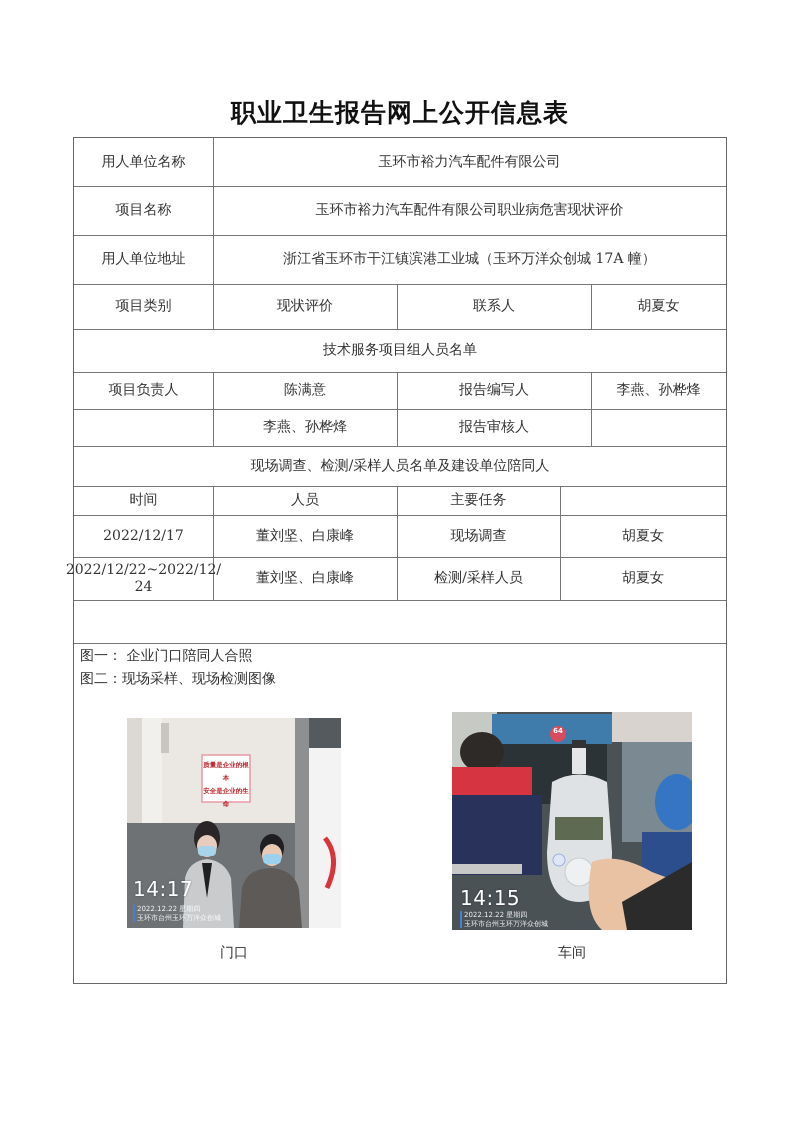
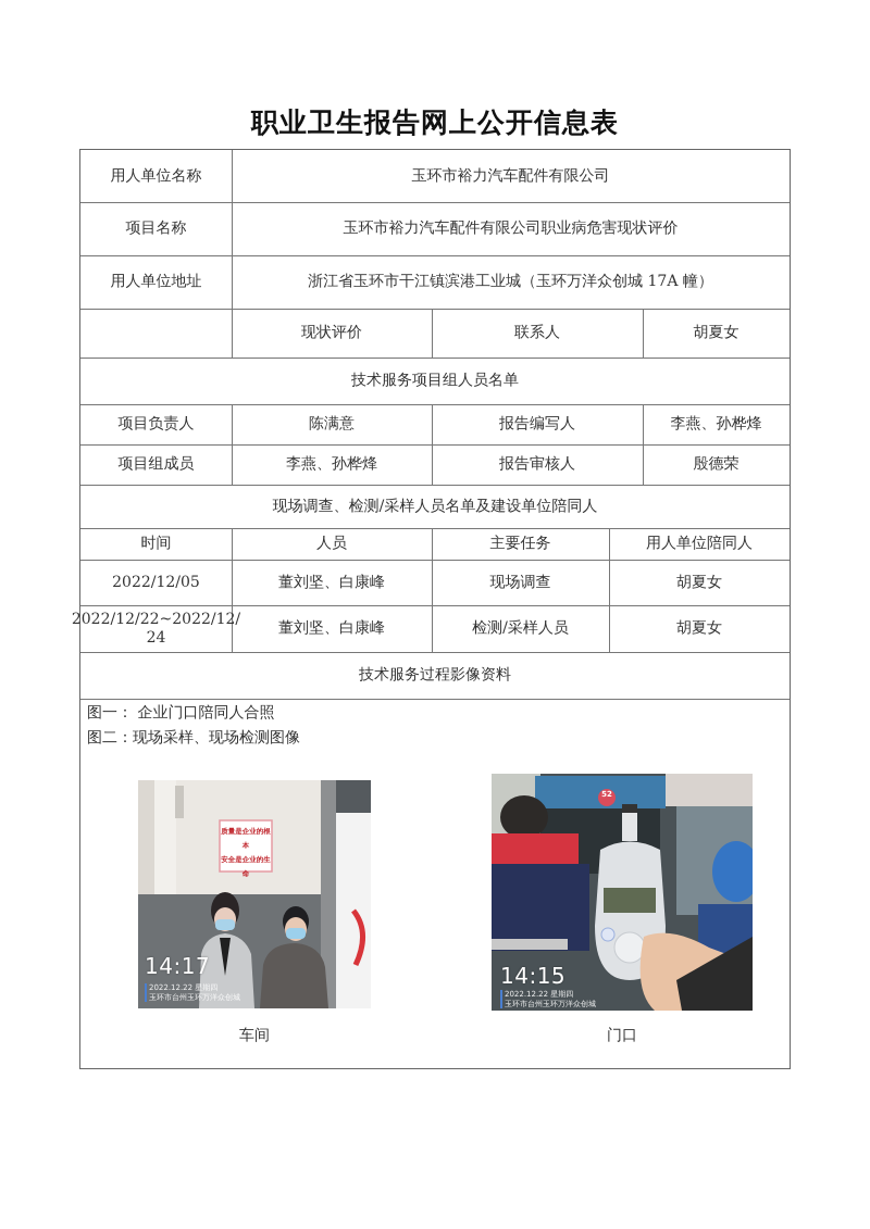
  职业卫生报告网上公开信息表
  用人单位名称
  玉环市裕力汽车配件有限公司
  项目名称
  玉环市裕力汽车配件有限公司职业病危害现状评价
  用人单位地址
  浙江省玉环市干江镇滨港工业城（玉环万洋众创城 17A 幢）
- 项目类别
  现状评价
  联系人
  胡夏女
  技术服务项目组人员名单
  项目负责人
  陈满意
  报告编写人
  李燕、孙桦烽
+ 项目组成员
  李燕、孙桦烽
  报告审核人
+ 殷德荣
  现场调查、检测/采样人员名单及建设单位陪同人
  时间
  人员
  主要任务
+ 用人单位陪同人
- 2022/12/17
+ 2022/12/05
  董刘坚、白康峰
  现场调查
  胡夏女
  2022/12/22~2022/12
  24
  董刘坚、白康峰
  检测/采样人员
  胡夏女
+ 技术服务过程影像资料
  图一： 企业门口陪同人合照
  图二：现场采样、现场检测图像
  14:17
  2022.12.22 星期四
  玉环市台州玉环万洋众创城
  质量是企业的根本
  安全是企业的生命
- 门口
+ 车间
  14:15
  2022.12.22 星期四
  玉环市台州玉环万洋众创城
- 64
+ 52
- 车间
+ 门口
